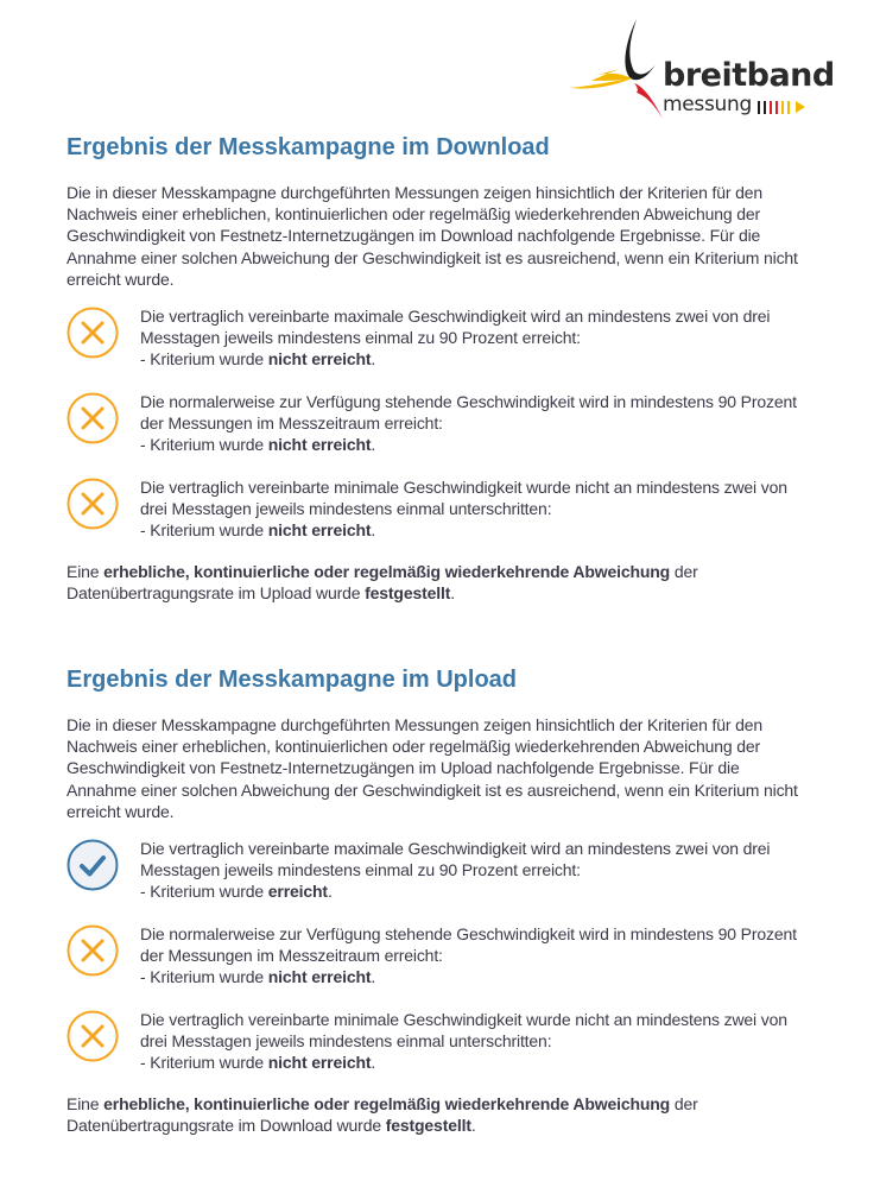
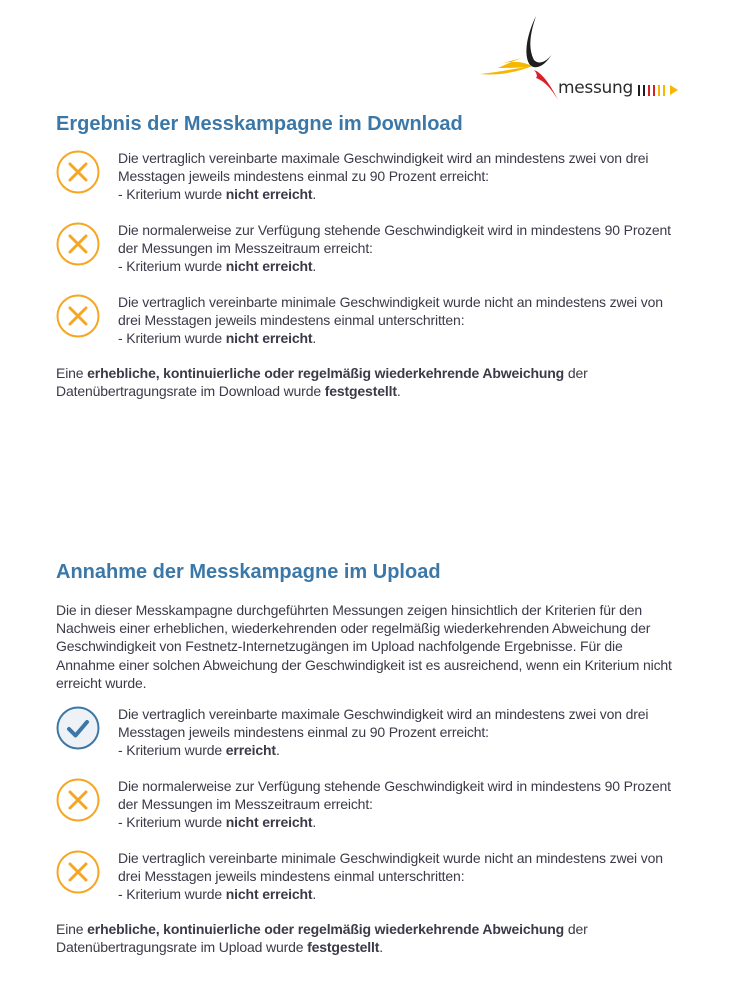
- breitband
  messung
  Ergebnis der Messkampagne im Download
- Die in dieser Messkampagne durchgeführten Messungen zeigen hinsichtlich der Kriterien für den Nachweis einer erheblichen, kontinuierlichen oder regelmäßig wiederkehrenden Abweichung der Geschwindigkeit von Festnetz-Internetzugängen im Download nachfolgende Ergebnisse. Für die Annahme einer solchen Abweichung der Geschwindigkeit ist es ausreichend, wenn ein Kriterium nicht erreicht wurde.
  Die vertraglich vereinbarte maximale Geschwindigkeit wird an mindestens zwei von drei Messtagen jeweils mindestens einmal zu 90 Prozent erreicht:
  - Kriterium wurde nicht erreicht.
  Die normalerweise zur Verfügung stehende Geschwindigkeit wird in mindestens 90 Prozent der Messungen im Messzeitraum erreicht:
  - Kriterium wurde nicht erreicht.
  Die vertraglich vereinbarte minimale Geschwindigkeit wurde nicht an mindestens zwei von drei Messtagen jeweils mindestens einmal unterschritten:
  - Kriterium wurde nicht erreicht.
- Eine erhebliche, kontinuierliche oder regelmäßig wiederkehrende Abweichung der Datenübertragungsrate im Upload wurde festgestellt.
+ Eine erhebliche, kontinuierliche oder regelmäßig wiederkehrende Abweichung der Datenübertragungsrate im Download wurde festgestellt.
- Ergebnis der Messkampagne im Upload
+ Annahme der Messkampagne im Upload
- Die in dieser Messkampagne durchgeführten Messungen zeigen hinsichtlich der Kriterien für den Nachweis einer erheblichen, kontinuierlichen oder regelmäßig wiederkehrenden Abweichung der Geschwindigkeit von Festnetz-Internetzugängen im Upload nachfolgende Ergebnisse. Für die Annahme einer solchen Abweichung der Geschwindigkeit ist es ausreichend, wenn ein Kriterium nicht erreicht wurde.
+ Die in dieser Messkampagne durchgeführten Messungen zeigen hinsichtlich der Kriterien für den Nachweis einer erheblichen, wiederkehrenden oder regelmäßig wiederkehrenden Abweichung der Geschwindigkeit von Festnetz-Internetzugängen im Upload nachfolgende Ergebnisse. Für die Annahme einer solchen Abweichung der Geschwindigkeit ist es ausreichend, wenn ein Kriterium nicht erreicht wurde.
  Die vertraglich vereinbarte maximale Geschwindigkeit wird an mindestens zwei von drei Messtagen jeweils mindestens einmal zu 90 Prozent erreicht:
  - Kriterium wurde erreicht.
  Die normalerweise zur Verfügung stehende Geschwindigkeit wird in mindestens 90 Prozent der Messungen im Messzeitraum erreicht:
  - Kriterium wurde nicht erreicht.
  Die vertraglich vereinbarte minimale Geschwindigkeit wurde nicht an mindestens zwei von drei Messtagen jeweils mindestens einmal unterschritten:
  - Kriterium wurde nicht erreicht.
- Eine erhebliche, kontinuierliche oder regelmäßig wiederkehrende Abweichung der Datenübertragungsrate im Download wurde festgestellt.
+ Eine erhebliche, kontinuierliche oder regelmäßig wiederkehrende Abweichung der Datenübertragungsrate im Upload wurde festgestellt.
